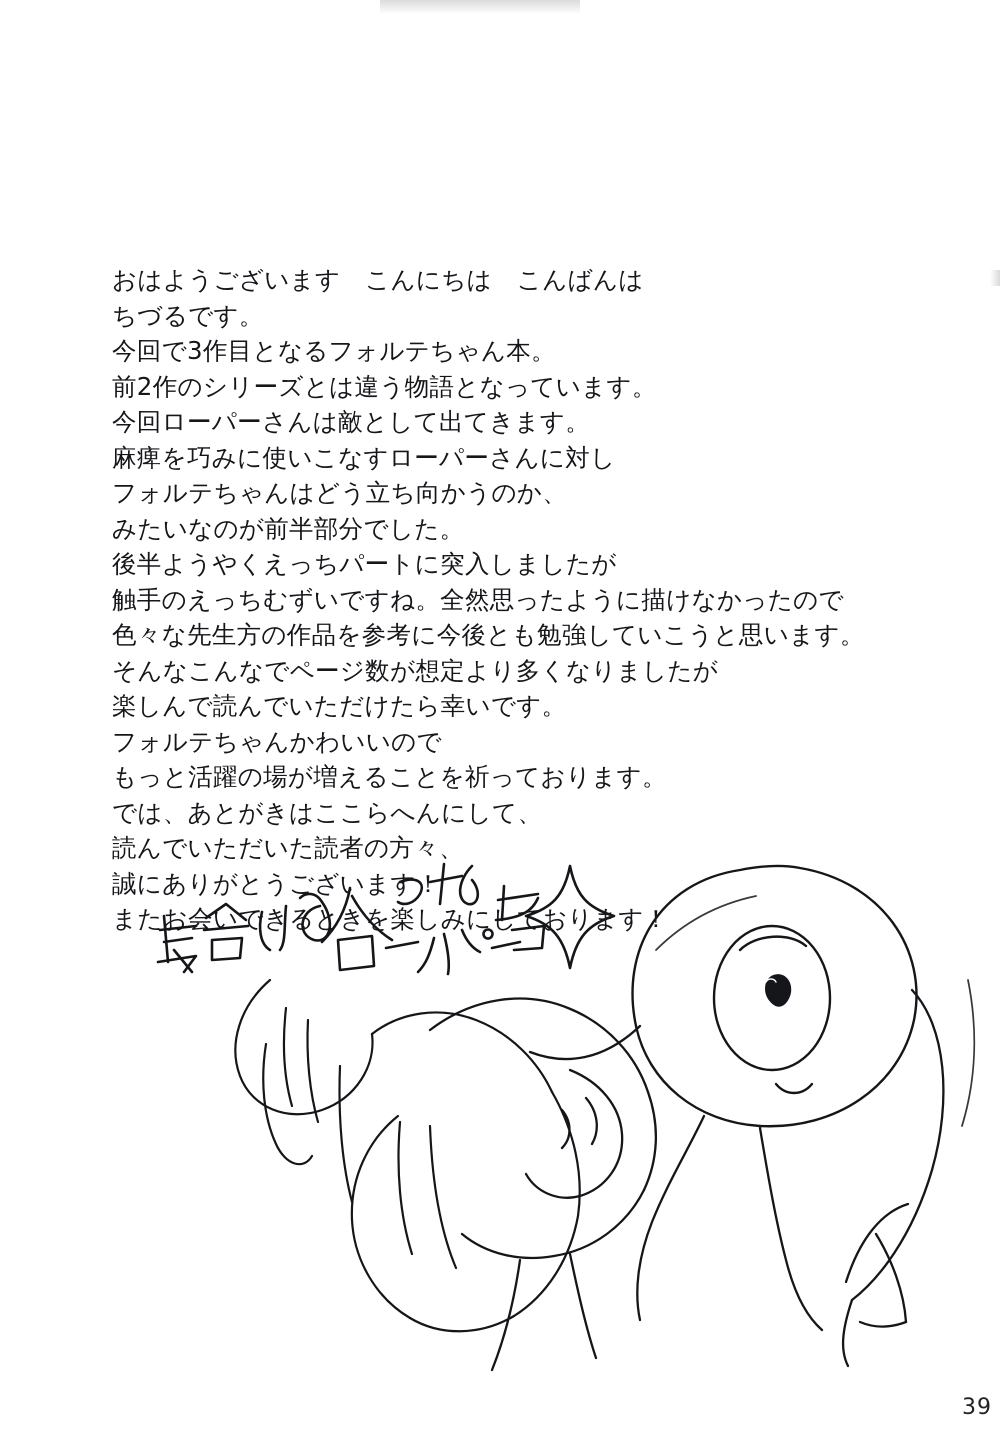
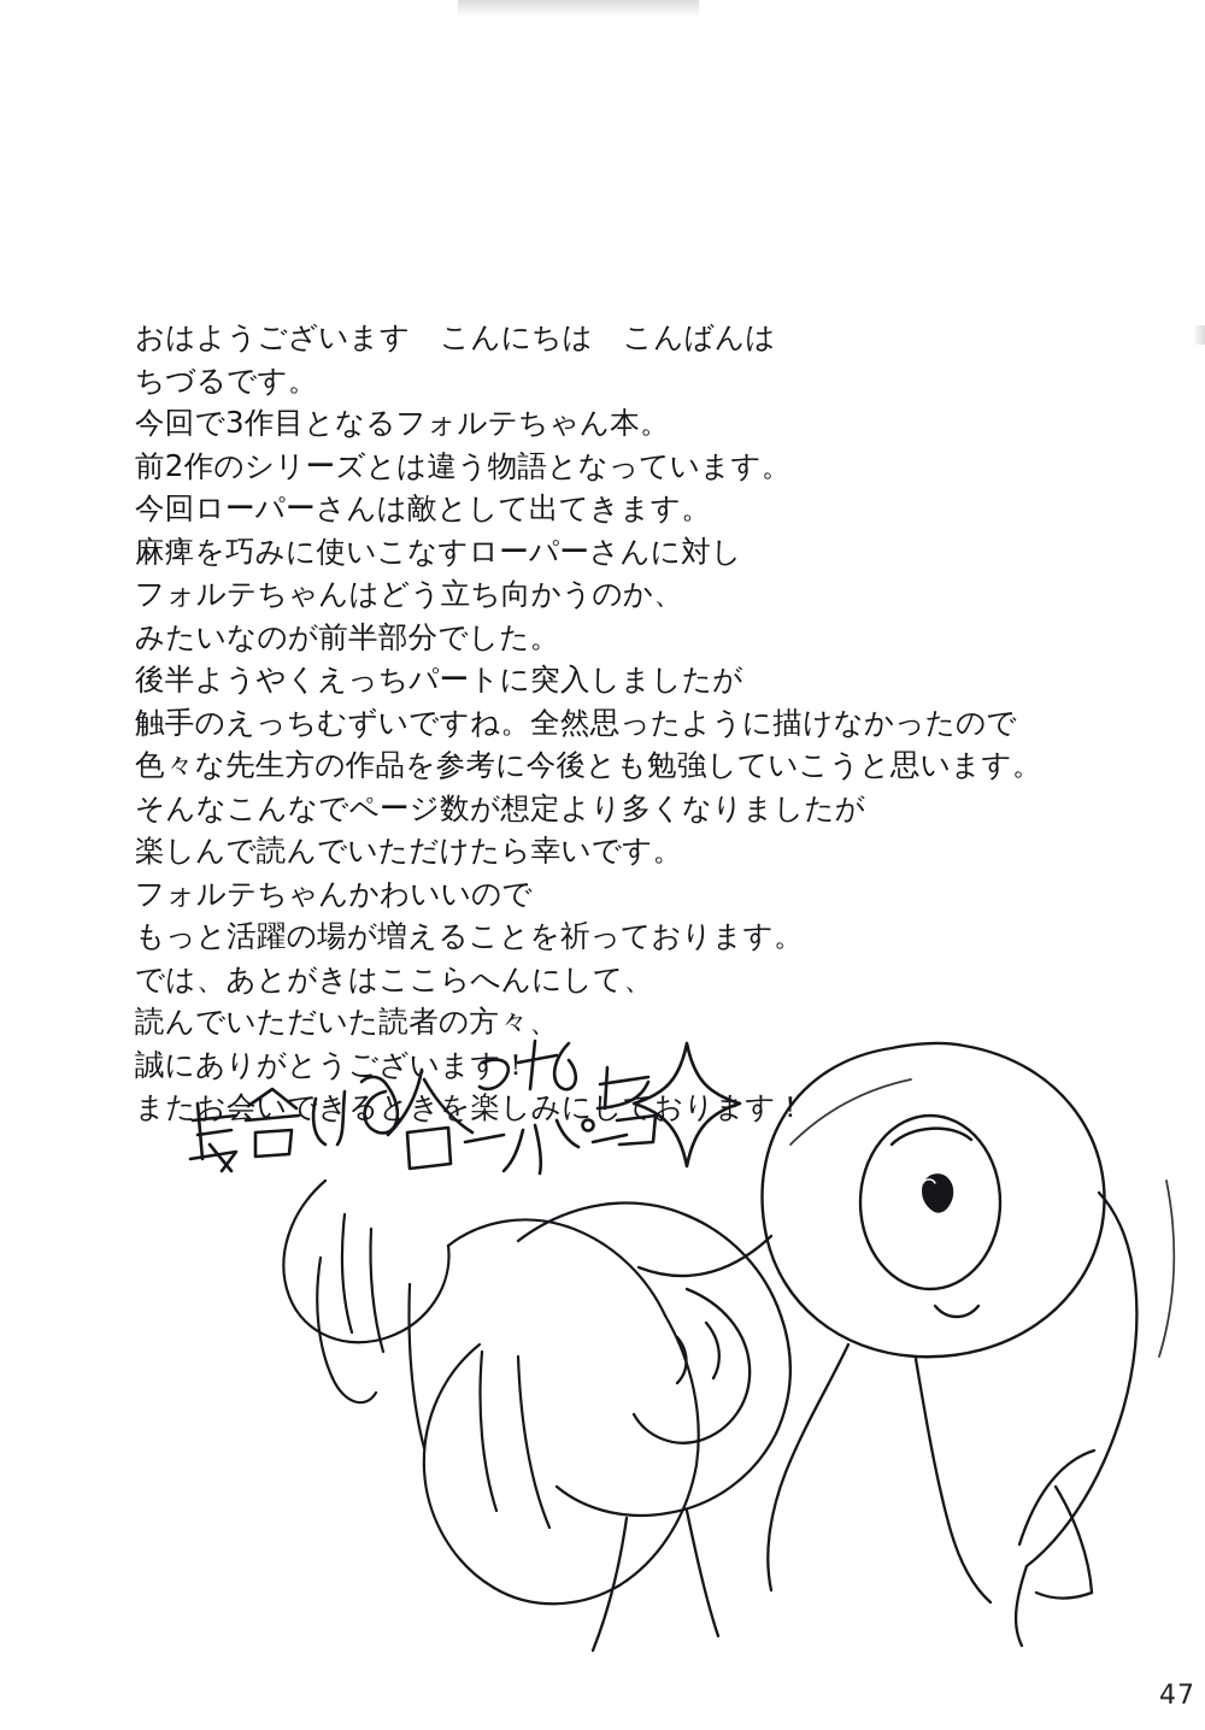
  おはようございます こんにちは こんばんは
  ちづるです。
  今回で3作目となるフォルテちゃん本。
  前2作のシリーズとは違う物語となっています。
  今回ローパーさんは敵として出てきます。
  麻痺を巧みに使いこなすローパーさんに対し
  フォルテちゃんはどう立ち向かうのか、
  みたいなのが前半部分でした。
  後半ようやくえっちパートに突入しましたが
  触手のえっちむずいですね。全然思ったように描けなかったので
  色々な先生方の作品を参考に今後とも勉強していこうと思います。
  そんなこんなでページ数が想定より多くなりましたが
  楽しんで読んでいただけたら幸いです。
  フォルテちゃんかわいいので
  もっと活躍の場が増えることを祈っております。
  では、あとがきはここらへんにして、
  読んでいただいた読者の方々、
  誠にありがとうございます！
  またお会いできるときを楽しみにおりす
- 39
+ 47
